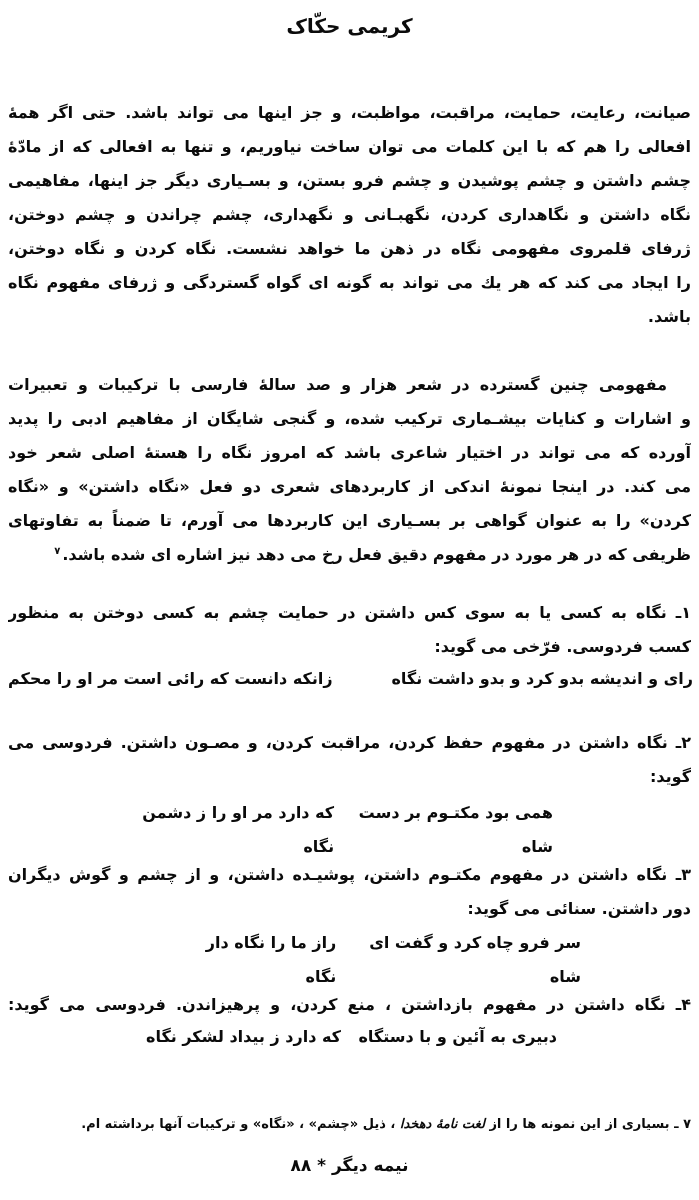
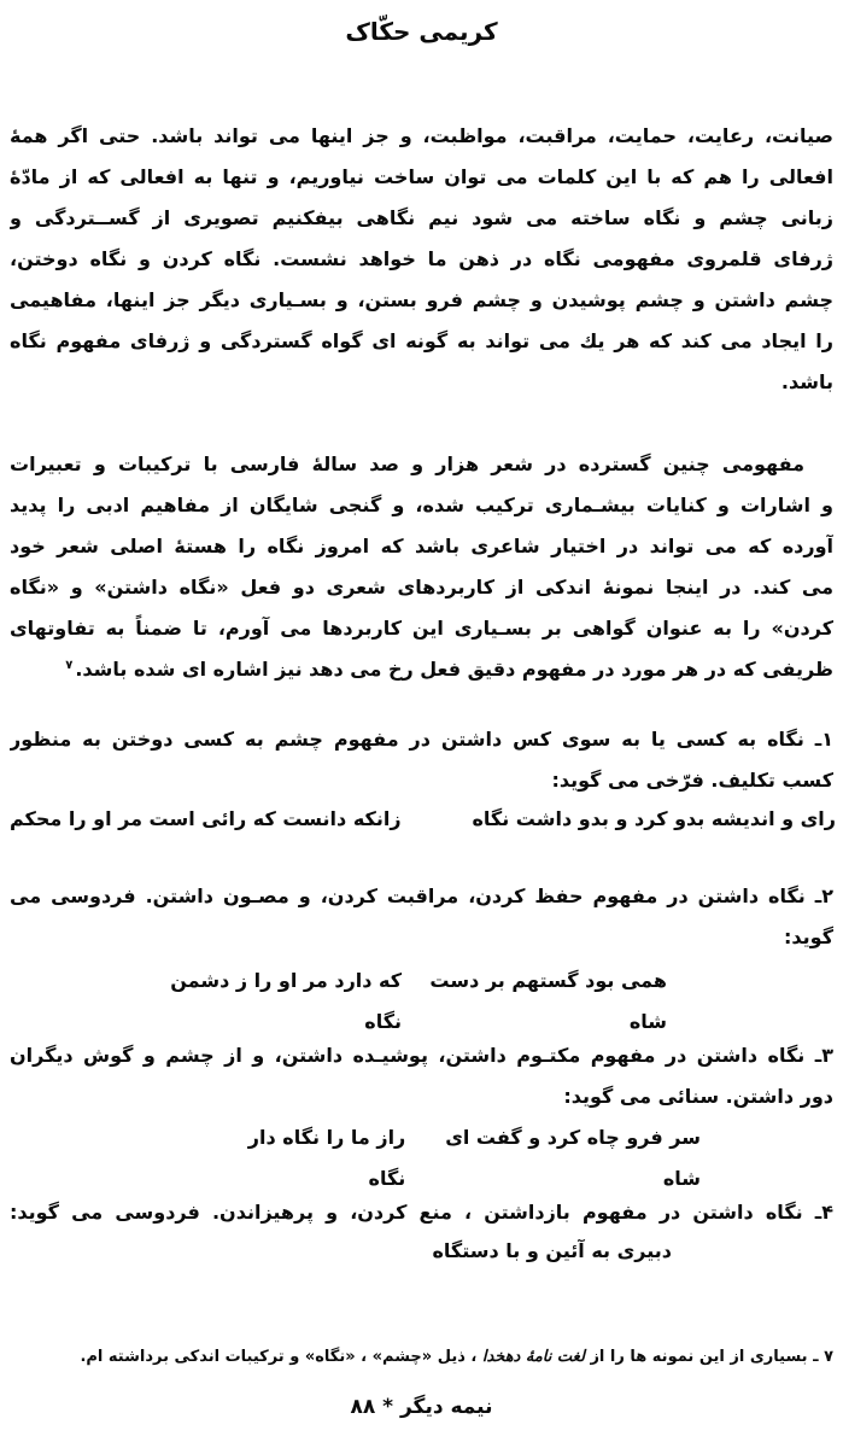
  کریمی حکّاک
  صیانت، رعایت، حمایت، مراقبت، مواظبت، و جز اینها می تواند باشد. حتی اگر همهٔ
  افعالی را هم که با این کلمات می توان ساخت نیاوریم، و تنها به افعالی که از مادّهٔ
+ زبانی چشم و نگاه ساخته می شود نیم نگاهی بیفکنیم تصویری از گســتردگی و
- چشم داشتن و چشم پوشیدن و چشم فرو بستن، و بسـیاری دیگر جز اینها، مفاهیمی
+ ژرفای قلمروی مفهومی نگاه در ذهن ما خواهد نشست. نگاه کردن و نگاه دوختن،
- نگاه داشتن و نگاهداری کردن، نگهبـانی و نگهداری، چشم چراندن و چشم دوختن،
- ژرفای قلمروی مفهومی نگاه در ذهن ما خواهد نشست. نگاه کردن و نگاه دوختن،
+ چشم داشتن و چشم پوشیدن و چشم فرو بستن، و بسـیاری دیگر جز اینها، مفاهیمی
  را ایجاد می کند که هر یك می تواند به گونه ای گواه گستردگی و ژرفای مفهوم نگاه
  باشد.
  مفهومی چنین گسترده در شعر هزار و صد سالهٔ فارسی با ترکیبات و تعبیرات
  و اشارات و کنایات بیشـماری ترکیب شده، و گنجی شایگان از مفاهیم ادبی را پدید
  آورده که می تواند در اختیار شاعری باشد که امروز نگاه را هستهٔ اصلی شعر خود
  می کند. در اینجا نمونهٔ اندکی از کاربردهای شعری دو فعل «نگاه داشتن» و «نگاه
  کردن» را به عنوان گواهی بر بسـیاری این کاربردها می آورم، تا ضمناً به تفاوتهای
  ظریفی که در هر مورد در مفهوم دقیق فعل رخ می دهد نیز اشاره ای شده باشد.۷
- ۱ـ نگاه به کسی یا به سوی کس داشتن در حمایت چشم به کسی دوختن به منظور
+ ۱ـ نگاه به کسی یا به سوی کس داشتن در مفهوم چشم به کسی دوختن به منظور
- کسب فردوسی. فرّخی می گوید:
+ کسب تکلیف. فرّخی می گوید:
  رای و اندیشه بدو کرد و بدو داشت نگاه
  زانکه دانست که رائی است مر او را محکم
  ۲ـ نگاه داشتن در مفهوم حفظ کردن، مراقبت کردن، و مصـون داشتن. فردوسی می
  گوید:
- همی بود مکتـوم بر دست شاه
+ همی بود گستهم بر دست شاه
  که دارد مر او را ز دشمن نگاه
  ۳ـ نگاه داشتن در مفهوم مکتـوم داشتن، پوشیـده داشتن، و از چشم و گوش دیگران
  دور داشتن. سنائی می گوید:
  سر فرو چاه کرد و گفت ای شاه
  راز ما را نگاه دار نگاه
  ۴ـ نگاه داشتن در مفهوم بازداشتن ، منع کردن، و پرهیزاندن. فردوسی می گوید:
  دبیری به آئین و با دستگاه
- که دارد ز بیداد لشکر نگاه
- ۷ ـ بسیاری از این نمونه ها را از لغت نامهٔ دهخدا ، ذیل «چشم» ، «نگاه» و ترکیبات آنها برداشته ام.
+ ۷ ـ بسیاری از این نمونه ها را از لغت نامهٔ دهخدا ، ذیل «چشم» ، «نگاه» و ترکیبات اندکی برداشته ام.
  نیمه دیگر * ۸۸
